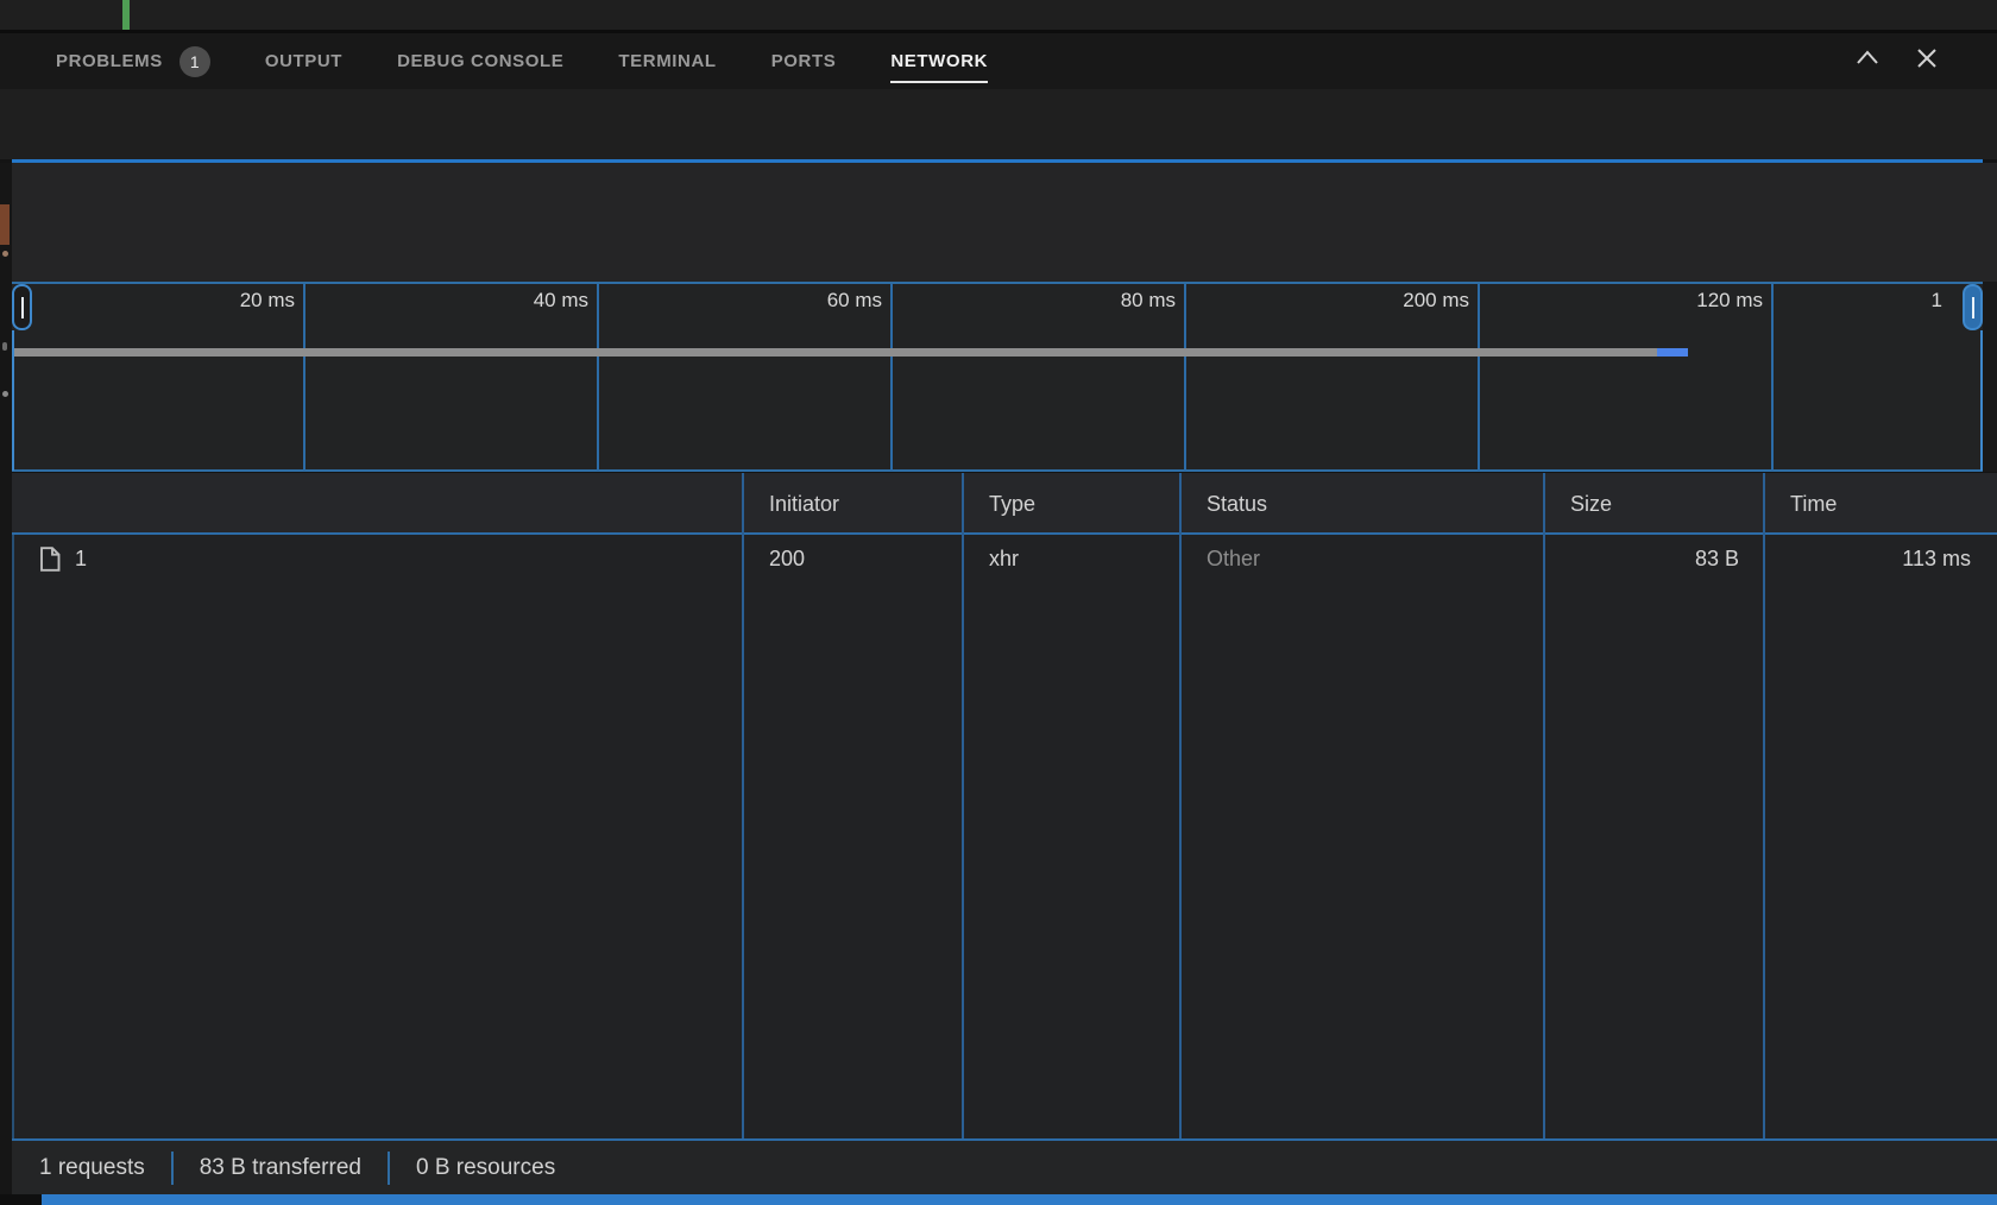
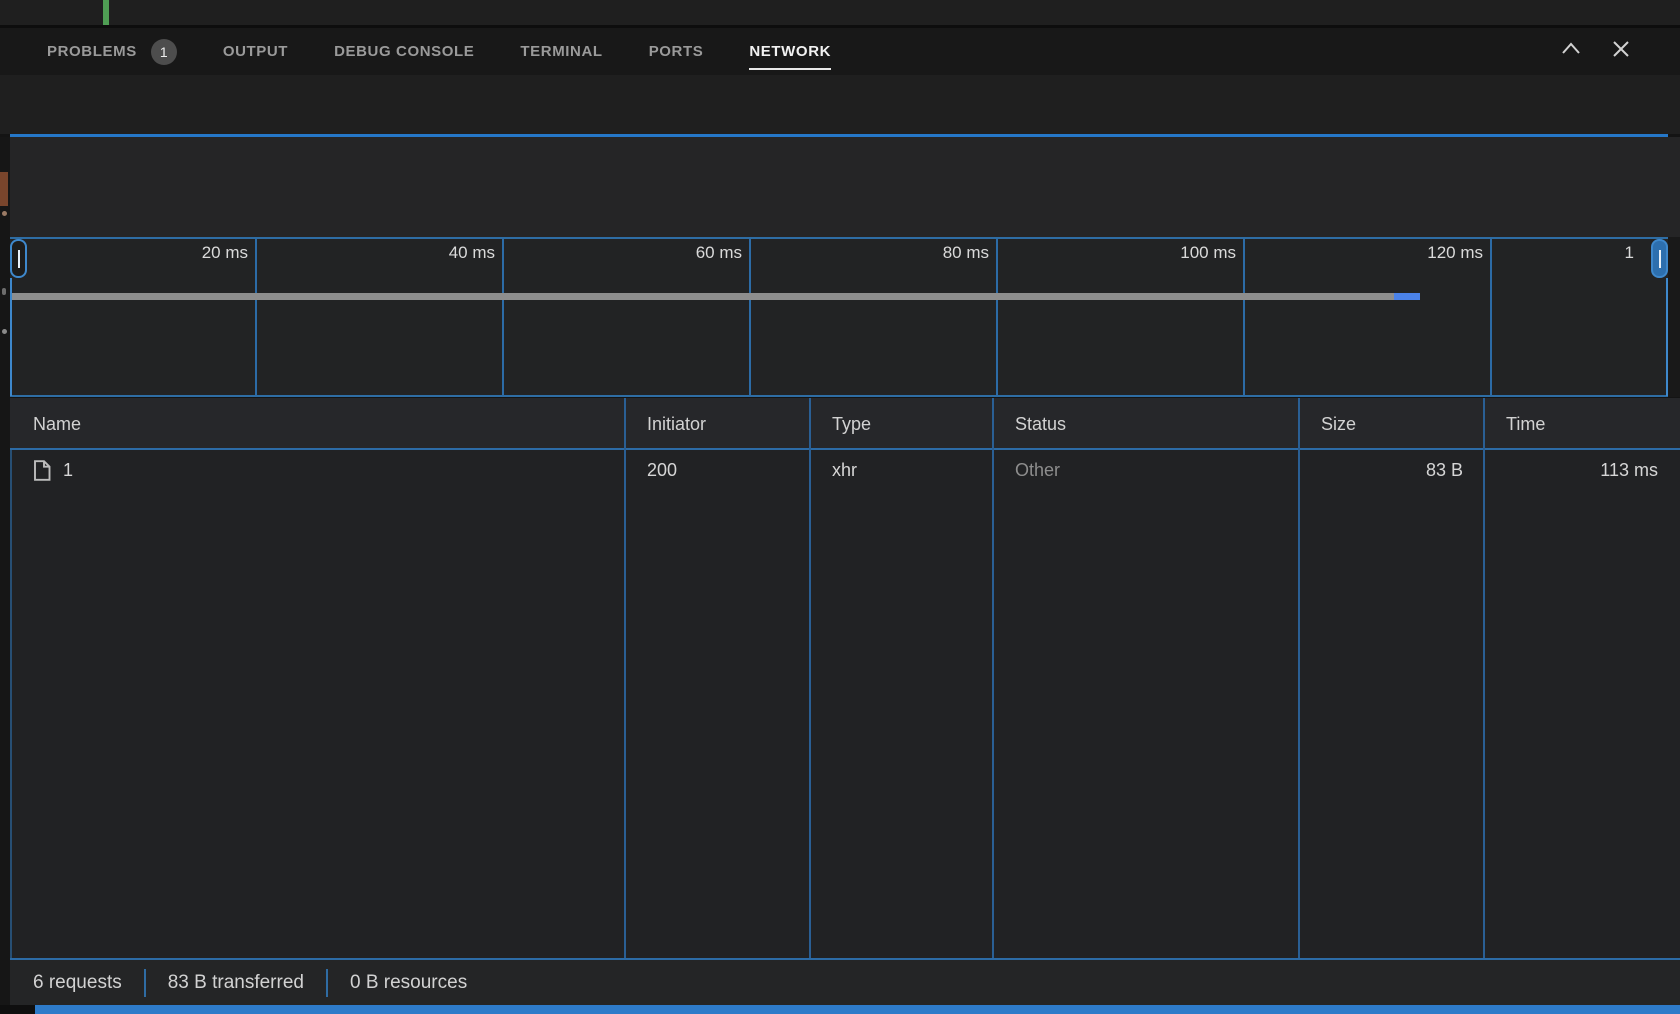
  PROBLEMS
  1
  OUTPUT
  DEBUG CONSOLE
  TERMINAL
  PORTS
  NETWORK
  20 ms
  40 ms
  60 ms
  80 ms
- 200 ms
+ 100 ms
  120 ms
  1
+ Name
  Initiator
  Type
  Status
  Size
  Time
  1
  200
  xhr
  Other
  83 B
  113 ms
- 1 requests
+ 6 requests
  83 B transferred
  0 B resources
